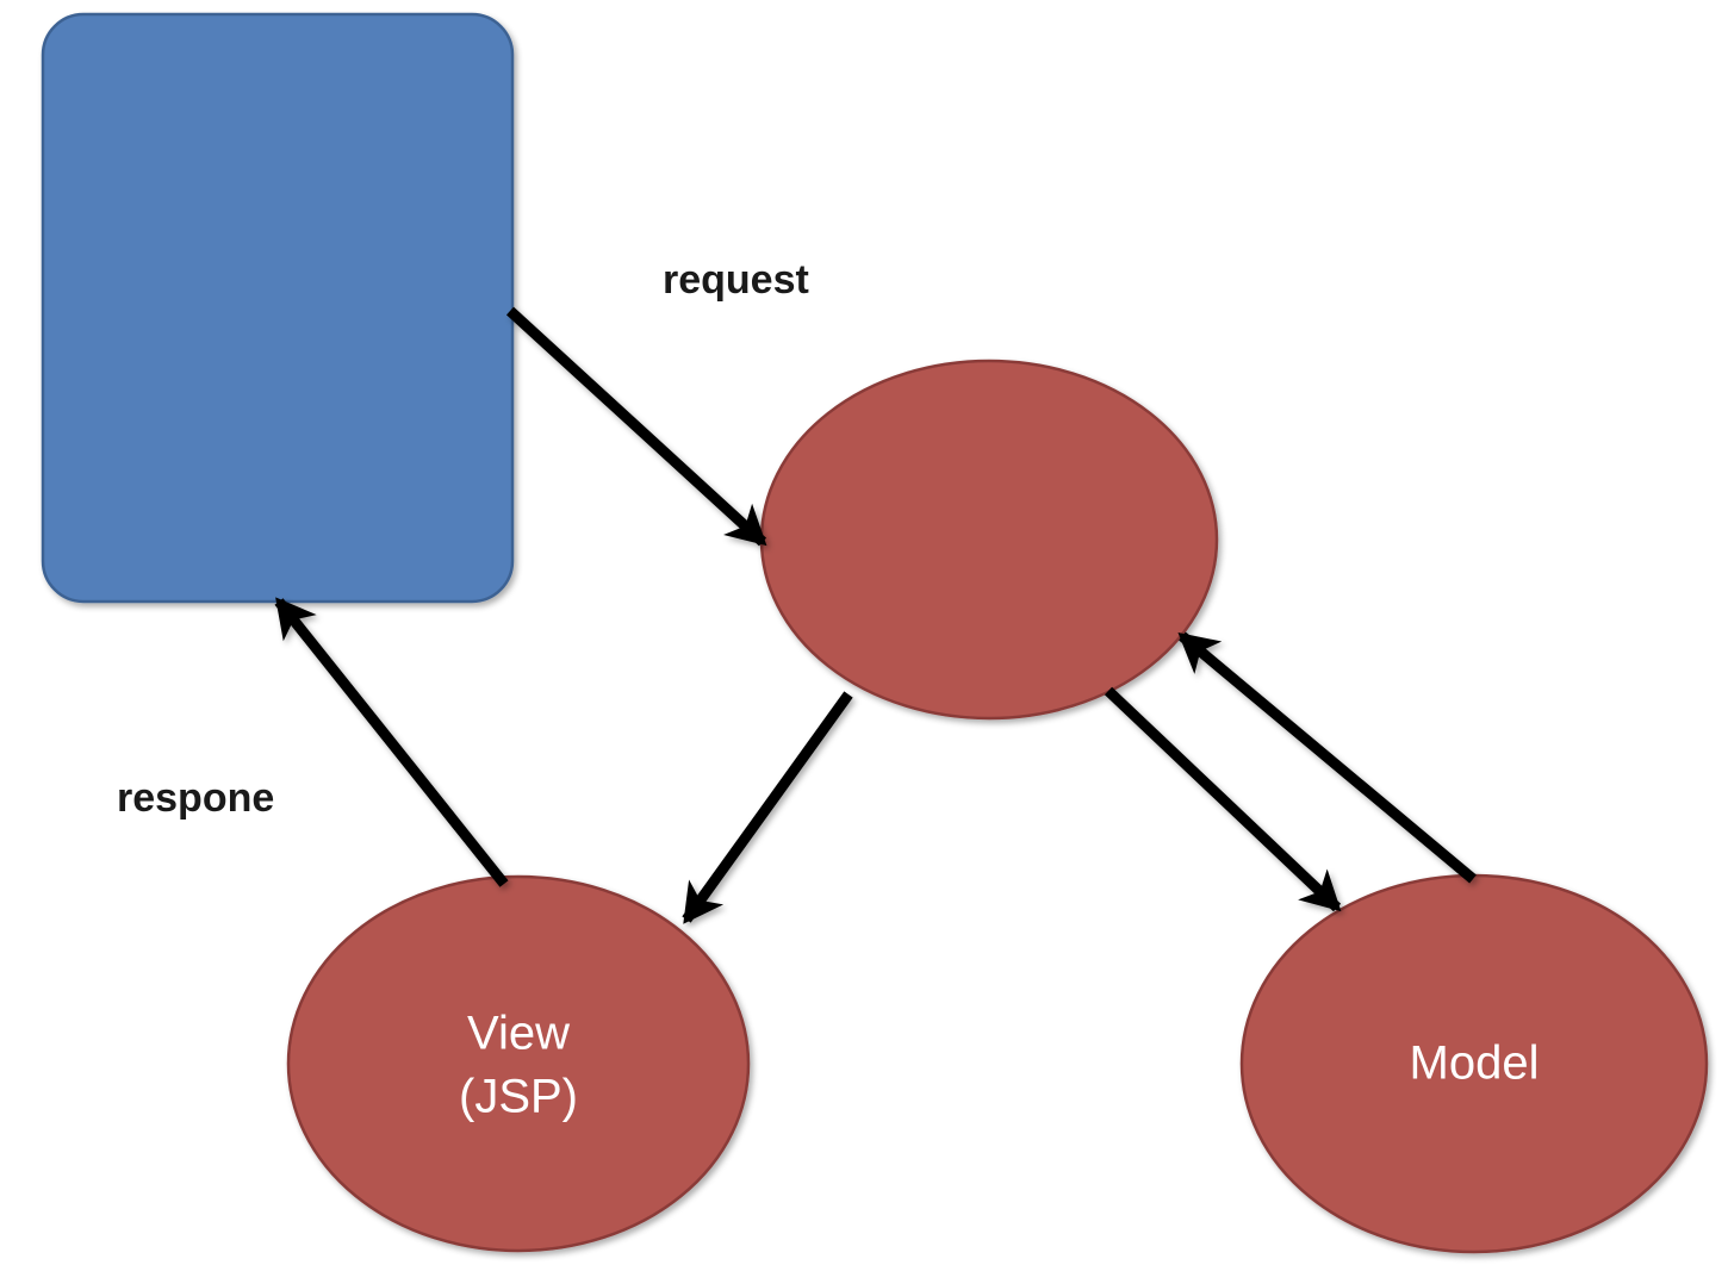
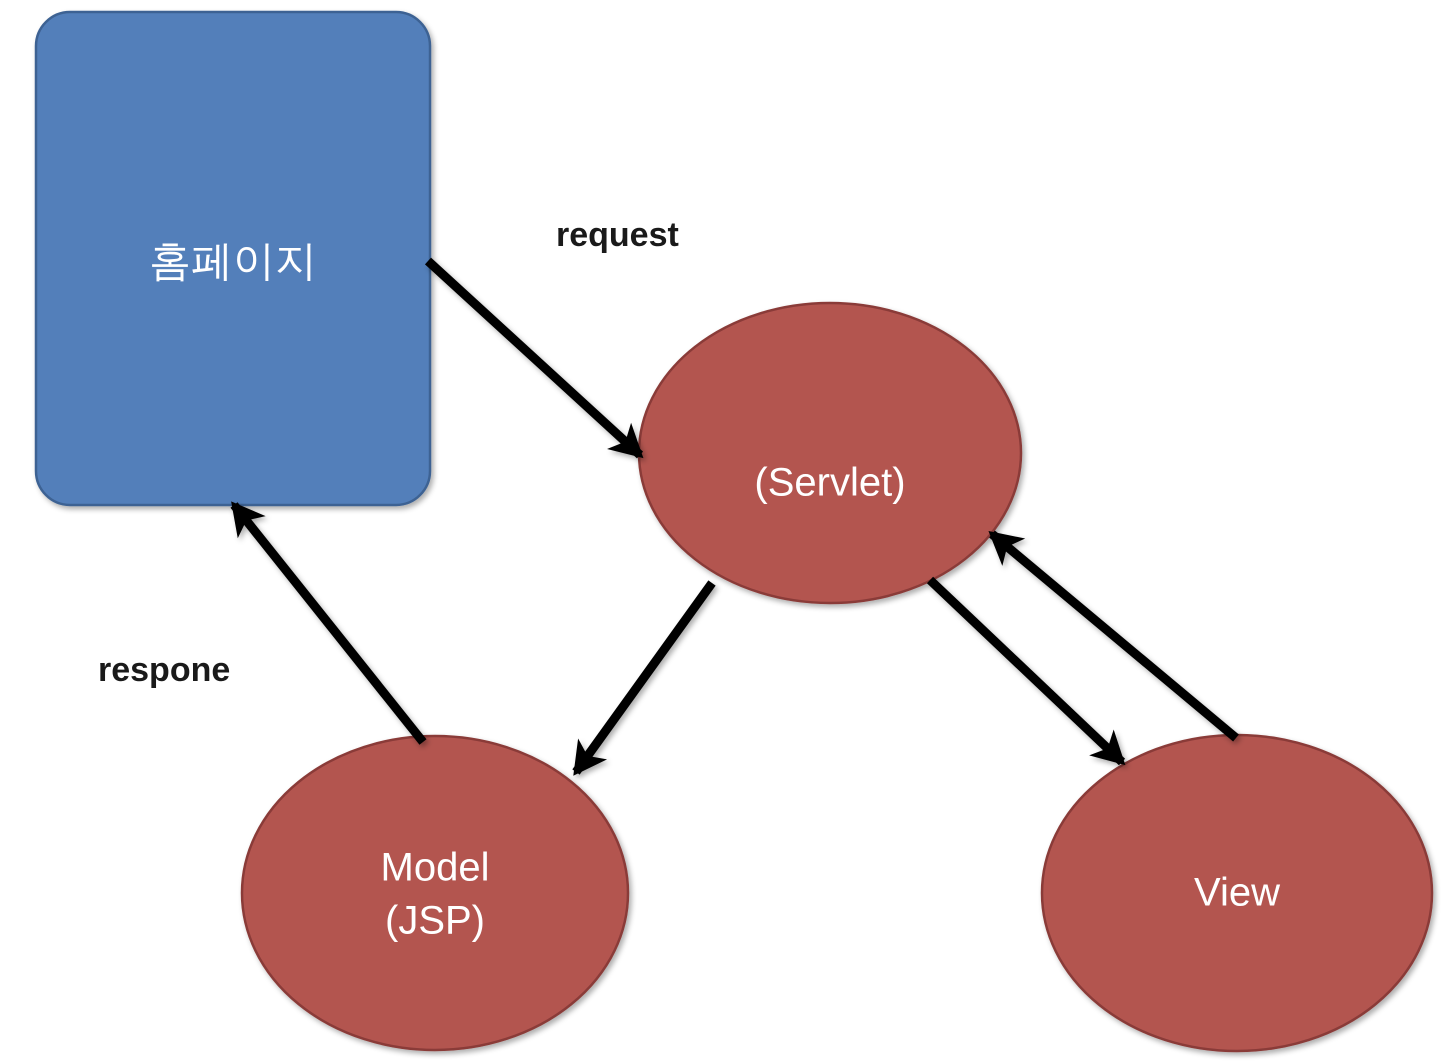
+ 홈페이지
+ (Servlet)
- View
+ Model
  (JSP)
- Model
+ View
  request
  respone
